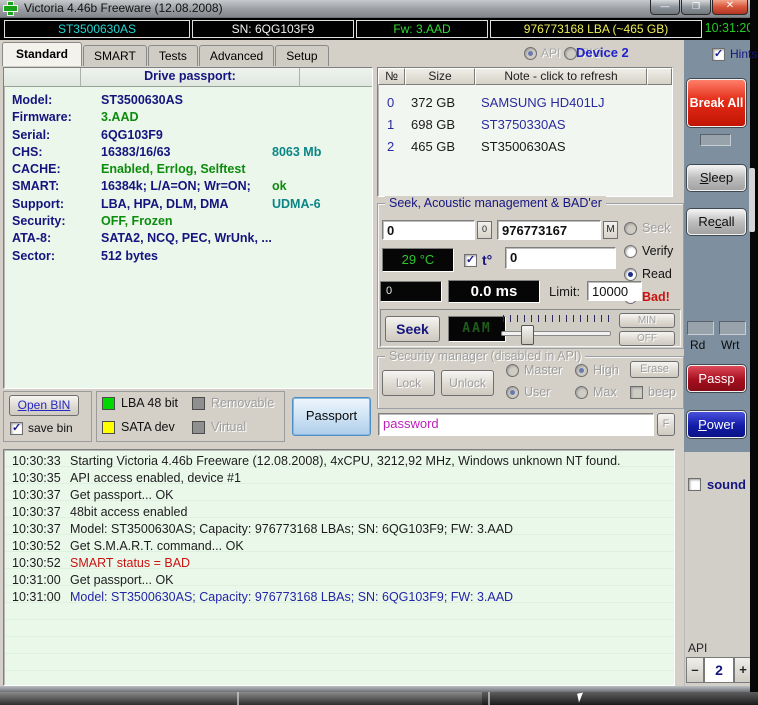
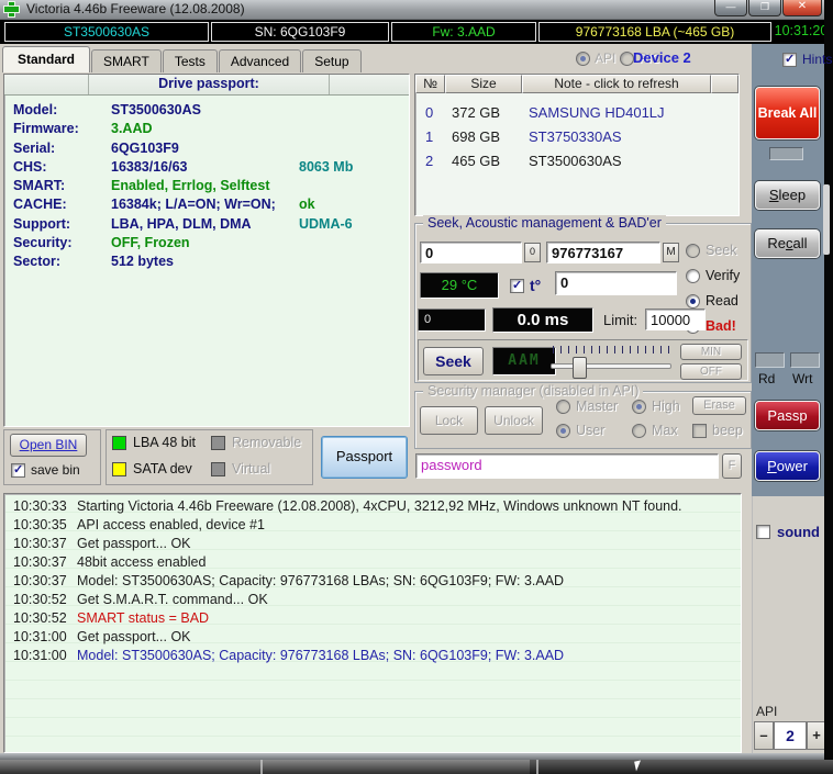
  Victoria 4.46b Freeware (12.08.2008)
  —
  ❐
  ✕
  ST3500630AS
  SN: 6QG103F9
  Fw: 3.AAD
  976773168 LBA (~465 GB)
  10:31:2
  Standard
  SMART
  Tests
  Advanced
  Setup
  API
  PIO
  Device 2
  Hints
  Drive passport:
  Model:
  ST3500630AS
  Firmware:
  3.AAD
  Serial:
  6QG103F9
  CHS:
  16383/16/63
  8063 Mb
- CACHE:
+ SMART:
  Enabled, Errlog, Selftest
- SMART:
+ CACHE:
  16384k; L/A=ON; Wr=ON;
  ok
  Support:
  LBA, HPA, DLM, DMA
  UDMA-6
  Security:
  OFF, Frozen
- ATA-8:
- SATA2, NCQ, PEC, WrUnk, ...
  Sector:
  512 bytes
  Open BIN
  save bin
  LBA 48 bit
  SATA dev
  Removable
  Virtual
  Passport
  №
  Size
  Note - click to refresh
  0
  372 GB
  SAMSUNG HD401LJ
  1
  698 GB
  ST3750330AS
  2
  465 GB
  ST3500630AS
  Seek, Acoustic management & BAD'er
  0
  0
  976773167
  M
  Seek
  Verify
  Read
  Bad!
  29 °C
  t°
  0
  0
  0.0 ms
  Limit:
  10000
  Seek
  AAM
  MIN
  OFF
  Security manager (disabled in API)
  Lock
  Unlock
  Master
  User
  High
  Max
  Erase
  beep
  password
  F
  Break All
  Sleep
  Recall
  Rd
  Wrt
  Passp
  Power
  sound
  –
  2
  +
  10:30:33
  Starting Victoria 4.46b Freeware (12.08.2008), 4xCPU, 3212,92 MHz, Windows unknown NT found.
  10:30:35
  API access enabled, device #1
  10:30:37
  Get passport... OK
  10:30:37
  48bit access enabled
  10:30:37
  Model: ST3500630AS; Capacity: 976773168 LBAs; SN: 6QG103F9; FW: 3.AAD
  10:30:52
  Get S.M.A.R.T. command... OK
  10:30:52
  SMART status = BAD
  10:31:00
  Get passport... OK
  10:31:00
  Model: ST3500630AS; Capacity: 976773168 LBAs; SN: 6QG103F9; FW: 3.AAD
